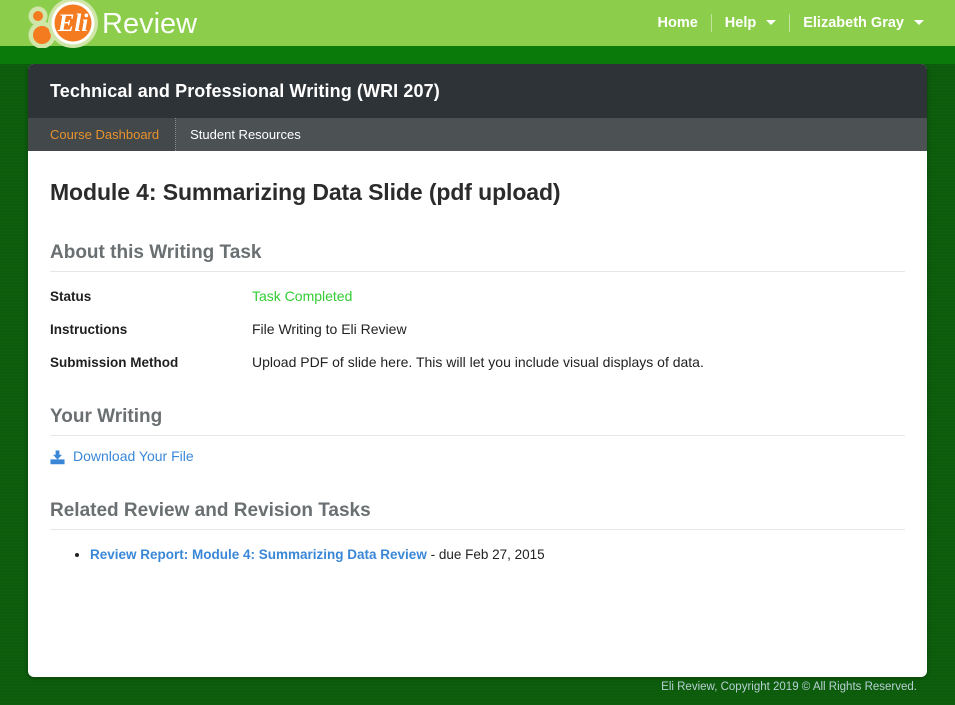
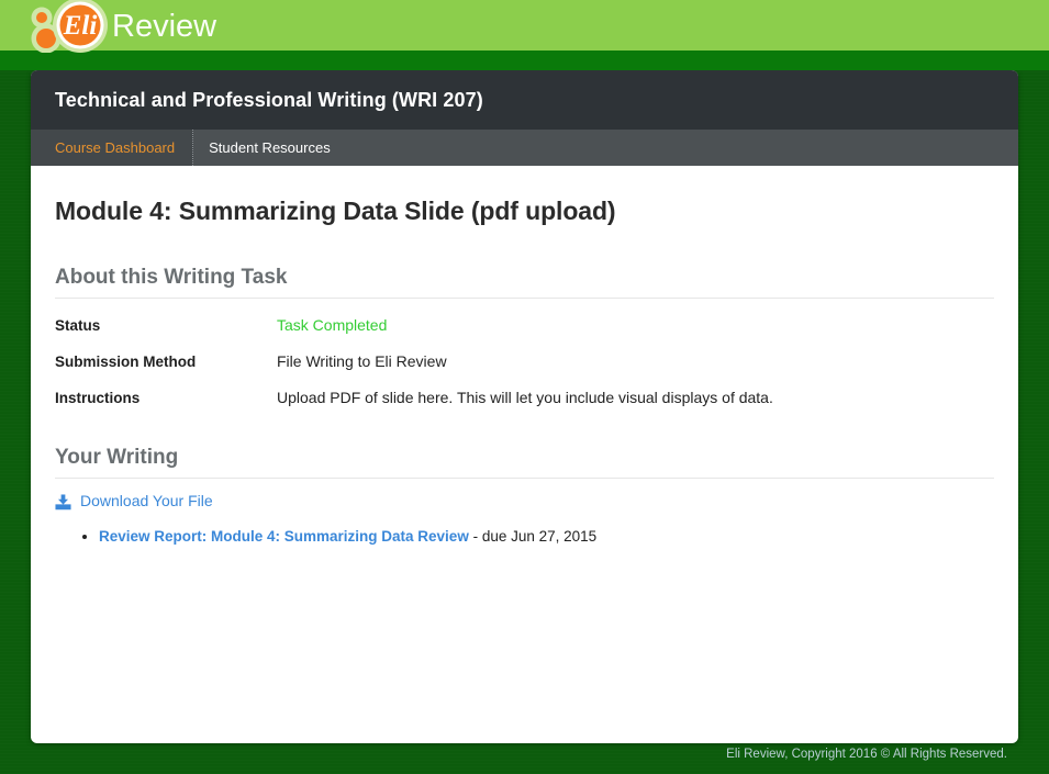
  Eli
  Review
- Home
- Help
- Elizabeth Gray
  Technical and Professional Writing (WRI 207)
  Course Dashboard
  Student Resources
  Module 4: Summarizing Data Slide (pdf upload)
  About this Writing Task
  Status
  Task Completed
- Instructions
+ Submission Method
  File Writing to Eli Review
- Submission Method
+ Instructions
  Upload PDF of slide here. This will let you include visual displays of data.
  Your Writing
  Download Your File
- Related Review and Revision Tasks
- Review Report: Module 4: Summarizing Data Review - due Feb 27, 2015
+ Review Report: Module 4: Summarizing Data Review - due Jun 27, 2015
- Eli Review, Copyright 2019 © All Rights Reserved.
+ Eli Review, Copyright 2016 © All Rights Reserved.
